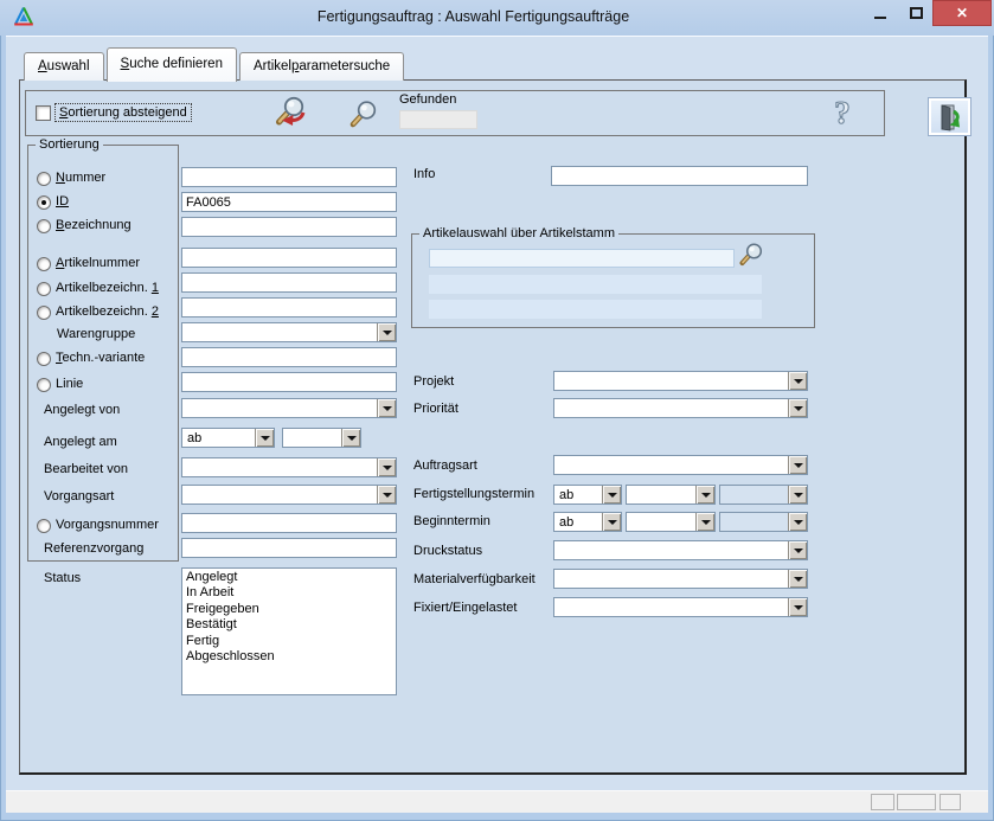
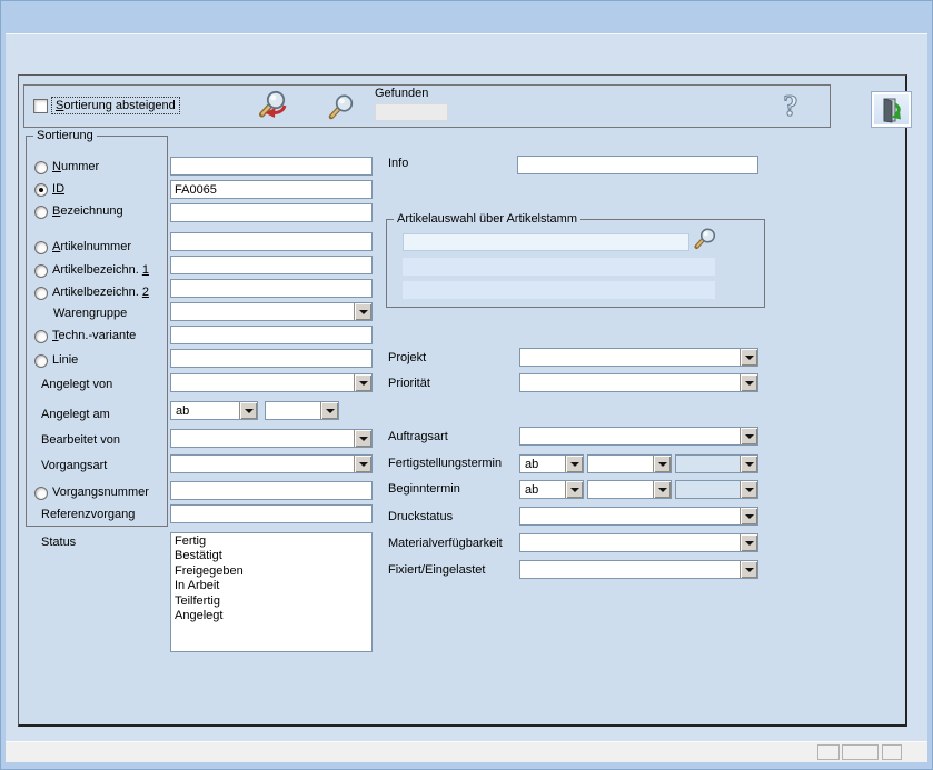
- Fertigungsauftrag : Auswahl Fertigungsaufträge
- ✕
- Auswahl
- Suche definieren
- Artikelparametersuche
  Sortierung absteigend
  Gefunden
  ?
  Sortierung
  Nummer
  ID
  Bezeichnung
  Artikelnummer
  Artikelbezeichn. 1
  Artikelbezeichn. 2
  Warengruppe
  Techn.-variante
  Linie
  Angelegt von
  Angelegt am
  Bearbeitet von
  Vorgangsart
  Vorgangsnummer
  Referenzvorgang
  Status
  FA0065
  ab
- Angelegt
+ Fertig
- In Arbeit
+ Bestätigt
  Freigegeben
- Bestätigt
+ In Arbeit
+ Teilfertig
- Fertig
+ Angelegt
- Abgeschlossen
  Info
  Artikelauswahl über Artikelstamm
  Projekt
  Priorität
  Auftragsart
  Fertigstellungstermin
  ab
  Beginntermin
  ab
  Druckstatus
  Materialverfügbarkeit
  Fixiert/Eingelastet
